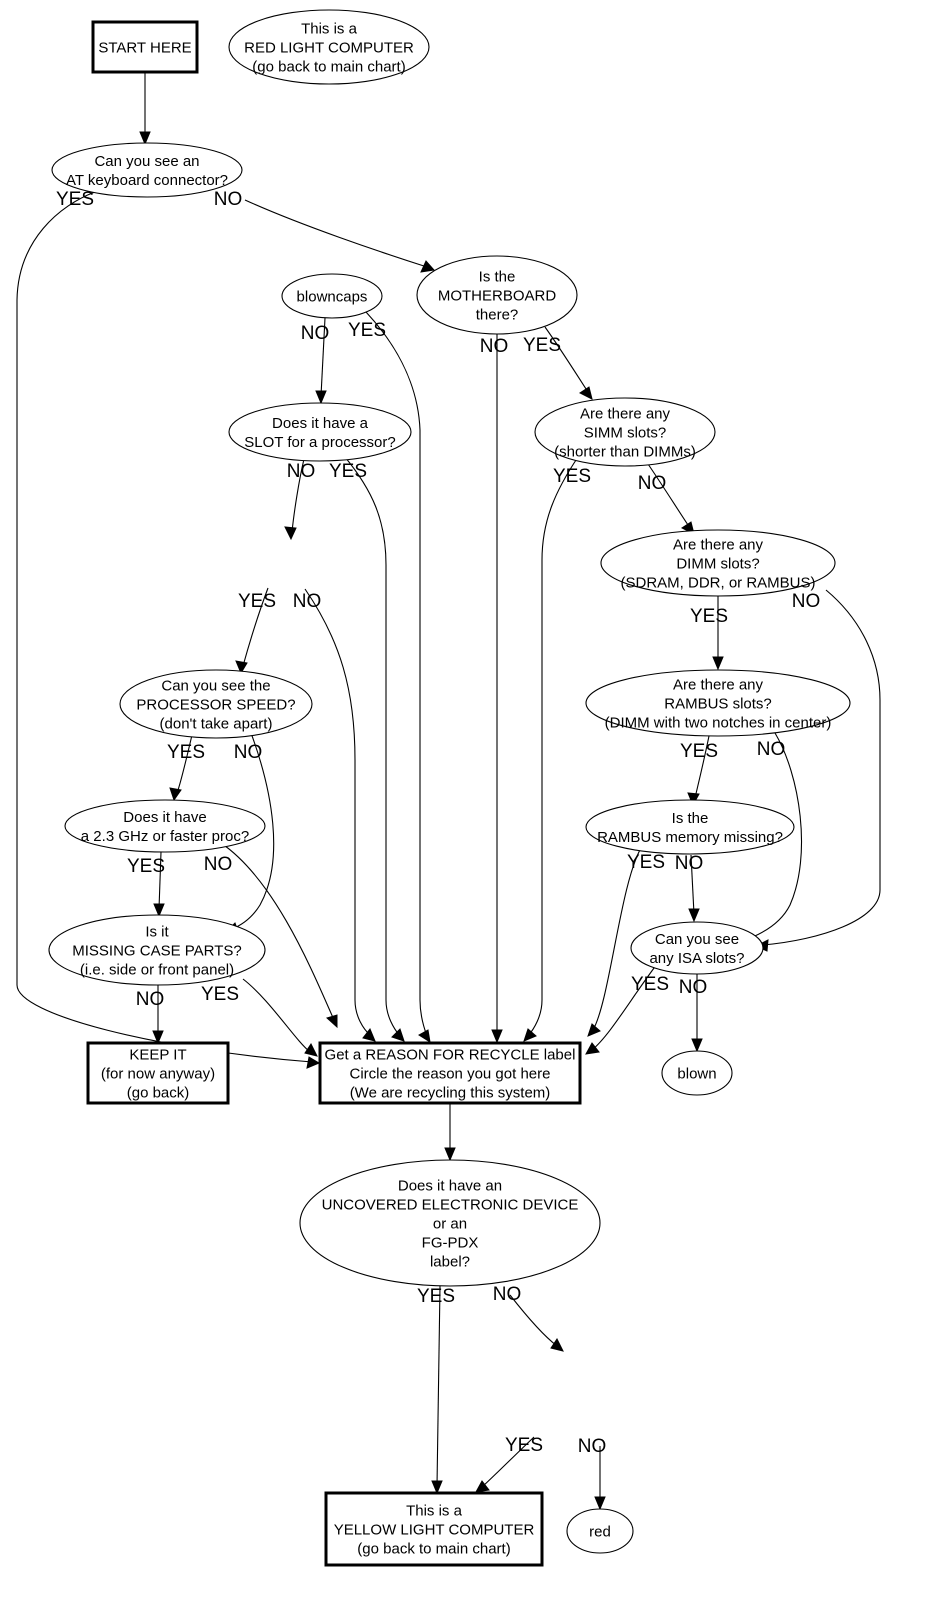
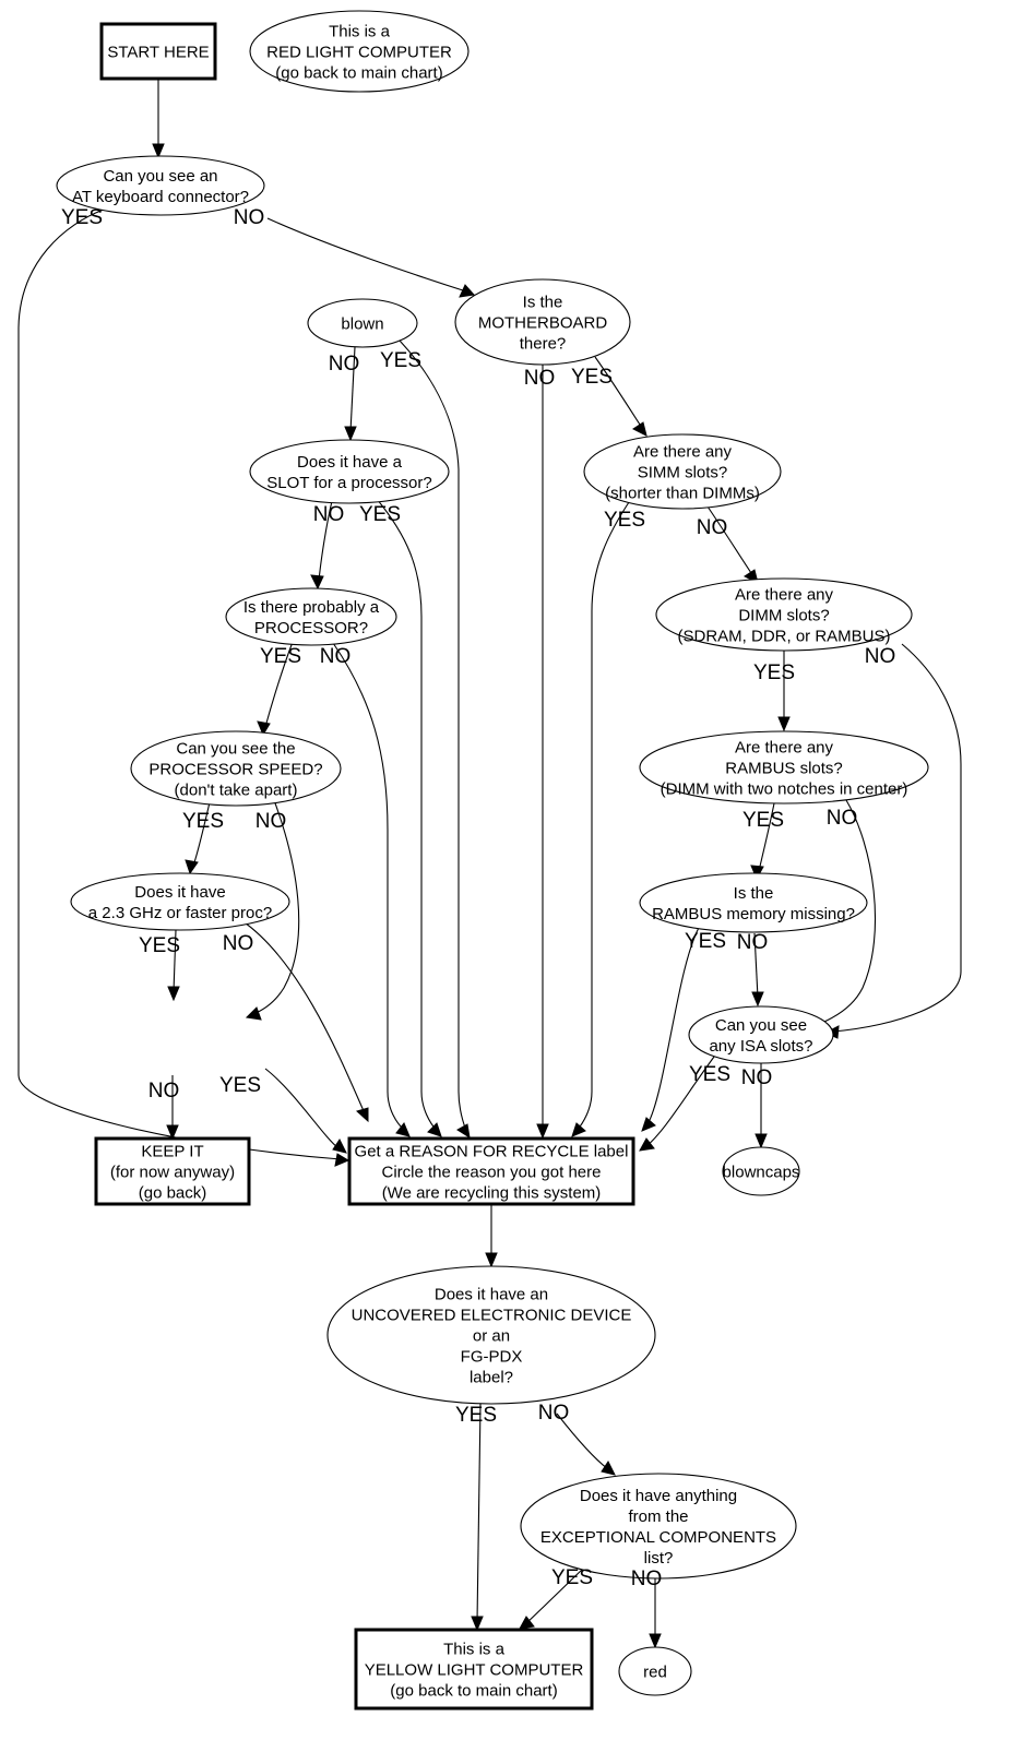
  START HERE
  This is a
  RED LIGHT COMPUTER
  (go back to main chart)
  Can you see an
  AT keyboard connector?
  Is the
  MOTHERBOARD
  there?
- blowncaps
+ blown
  Are there any
  SIMM slots?
  (shorter than DIMMs)
  Does it have a
  SLOT for a processor?
  Are there any
  DIMM slots?
  (SDRAM, DDR, or RAMBUS)
+ Is there probably a
+ PROCESSOR?
  Are there any
  RAMBUS slots?
  (DIMM with two notches in center)
  Can you see the
  PROCESSOR SPEED?
  (don't take apart)
  Is the
  RAMBUS memory missing?
  Does it have
  a 2.3 GHz or faster proc?
  Can you see
  any ISA slots?
- Is it
- MISSING CASE PARTS?
- (i.e. side or front panel)
  KEEP IT
  (for now anyway)
  (go back)
  Get a REASON FOR RECYCLE label
  Circle the reason you got here
  (We are recycling this system)
- blown
+ blowncaps
  Does it have an
  UNCOVERED ELECTRONIC DEVICE
  or an
  FG-PDX
  label?
+ Does it have anything
+ from the
+ EXCEPTIONAL COMPONENTS
+ list?
  This is a
  YELLOW LIGHT COMPUTER
  (go back to main chart)
  red
  YES
  NO
  NO
  YES
  NO
  YES
  YES
  NO
  NO
  YES
  YES
  NO
  YES
  NO
  YES
  NO
  YES
  NO
  YES
  NO
  YES
  NO
  YES
  NO
  NO
  YES
  YES
  NO
  YES
  NO
